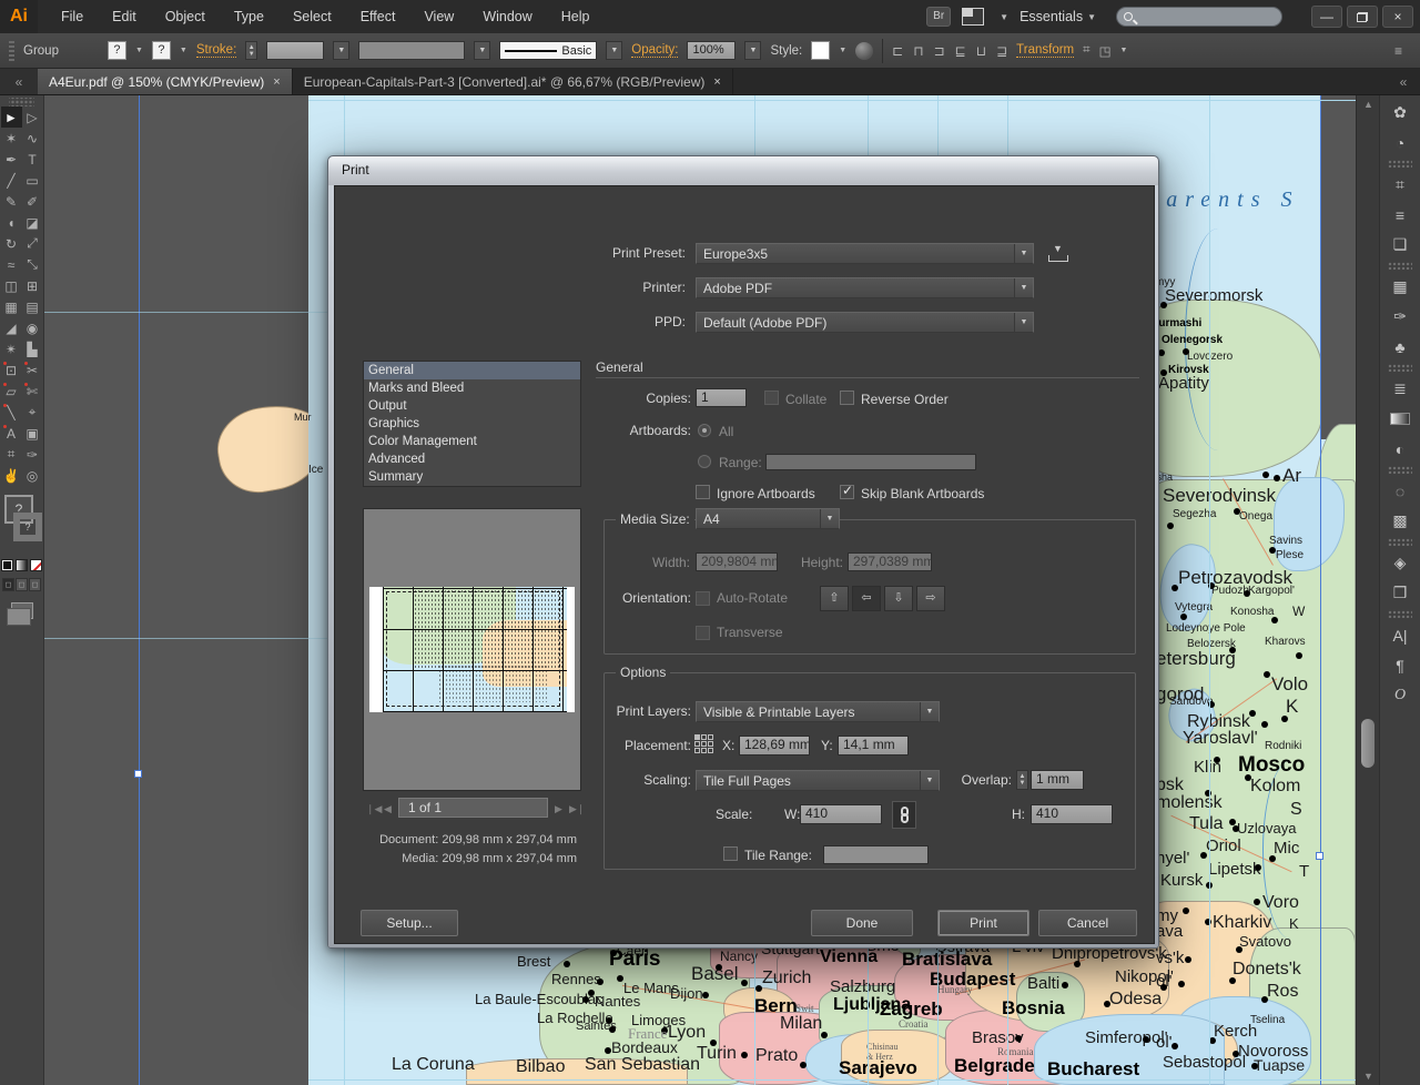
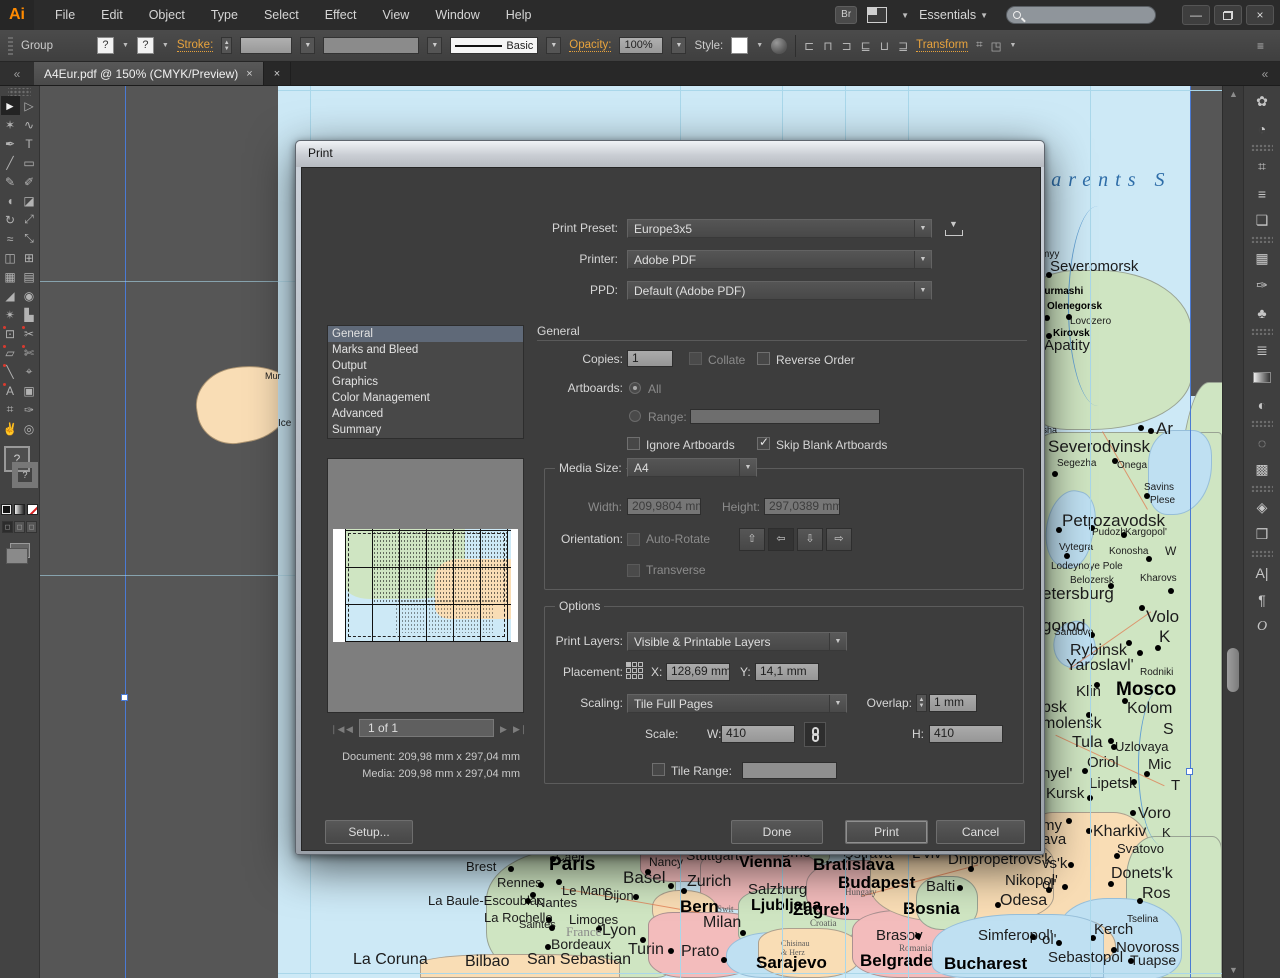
  Mur
  Ice
  arnts S
  myy
  Severomorsk
  urmashi
  Olenegorsk
  Lovozero
  Kirovsk
  Apatity
  Seveodvinsk
  Ar
  Segezha
  Onega
  Savins
  Plese
  Petozavodsk
  Pudoz
  Kargopol'
  Vytegr
  Konosha
  W
  Lodeynoye Pole
  Belozersk
  Kharovs
  etersburg
  Volo
  gorod
  Sandov
  K
  Rybinsk
  Yaroslavl'
  Rodniki
  Klin
  Mosco
  bsk
  Kolom
  molenk
  S
  Tula
  Uzlovaya
  Oriol
  Mic
  nyel'
  Lipets
  Kursk
  T
  Voro
  my
  Kharkiv
  K
  ava
  Svatovo
  vs'k
  Donets'k
  ol'
  Ros
  Tselina
  Kerch
  ol'
  Novoross
  Sebastopol
  Tuapse
  Brest
  Caen
  Paris
  Nanc
  Stuttgart
  Renne
  Le Mans
  Basel
  Zurich
  Vienna
  Braislava
  La Baule-Escoubac
  Nantes
  Dijon
  Salzurg
  udapest
  Balti
  La Rochell
  Bern
  Swit
  Ljubljana
  Zagre
  Bosnia
  Hungary
  Sainte
  Limoges
  France
  Lyon
  Milan
  Croatia
  Braso
  Rmania
  La Coruna
  Bilbao
  San Sebastian
  Bordeaux
  Turin
  Prato
  Chisinau
  & Herz
  Sarajevo
  Belgrde
  Bucharest
  Simferool'
  Nikopol'
  Odesa
  Dnipropetrovs'k
  Ai
  File
  Edit
  Object
  Type
  Select
  Effect
  View
  Window
  Help
  Br
  ▼
  Essentials
  ▼
  —
  ×
  Group
  ?
  ?
  Stroke:
  Basic
  Opacity:
  100%
  Style:
  ⊏
  ⊓
  ⊐
  ⊑
  ⊔
  ⊒
  Transform
  ⌗
  ◳
  ≡
  «
  A4Eur.pdf @ 150% (CMYK/Preview)
  ×
- European-Capitals-Part-3 [Converted].ai* @ 66,67% (RGB/Preview)
  ×
  «
  ►
  ▷
  ✶
  ∿
  ✒
  T
  ╱
  ▭
  ✎
  ✐
  ◖
  ◪
  ↻
  ⤢
  ≈
  ⤡
  ◫
  ⊞
  ▦
  ▤
  ◢
  ◉
  ✴
  ▙
  ⊡
  ✂
  ▱
  ✄
  ╲
  ⌖
  A
  ▣
  ⌗
  ✑
  ✌
  ◎
  ?
  ?
  ▲
  ▼
  ✿
  ◔
  ⌗
  ≡
  ❏
  ▦
  ✑
  ♣
  ≣
  ◐
  ◌
  ▩
  ◈
  ❒
  A|
  ¶
  O
  Print
  Print Preset:
  Europe3x5
  Printer:
  Adobe PDF
  PPD:
  Default (Adobe PDF)
  General
  Marks and Bleed
  Output
  Graphics
  Color Management
  Advanced
  Summary
  General
  Copies:
  1
  Collate
  Reverse Order
  Artboards:
  All
  Range:
  Ignore Artboards
  Skip Blank Artboards
  Media Size:
  A4
  Width:
  209,9804 mm
  Height:
  297,0389 mm
  Orientation:
  Auto-Rotate
  ⇧
  ⇦
  ⇩
  ⇨
  Transverse
  Options
  Print Layers:
  Visible & Printable Layers
  Placement:
  X:
  128,69 mm
  Y:
  14,1 mm
  Scaling:
  Tile Full Pages
  Overlap:
  1 mm
  Scale:
  W:
  410
  H:
  410
  Tile Range:
  ❘◀
  ◀
  1 of 1
  ▶
  ▶❘
  Document: 209,98 mm x 297,04 mm
  Media: 209,98 mm x 297,04 mm
  Setup...
  Done
  Print
  Cancel
